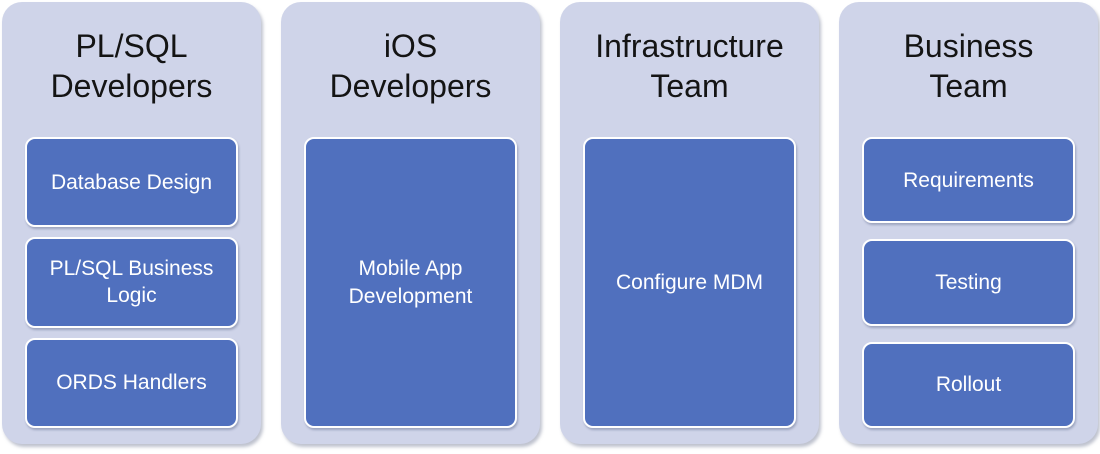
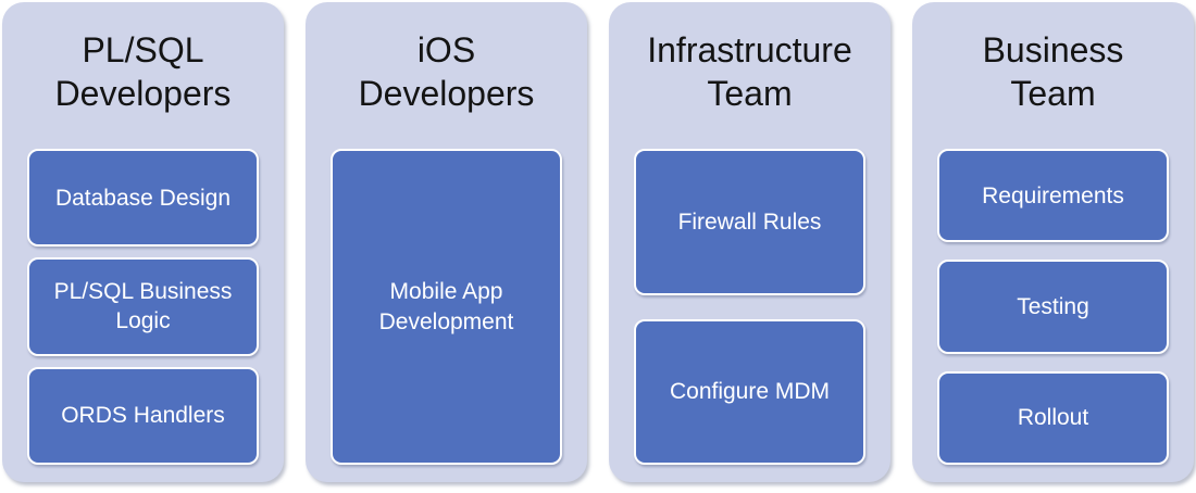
  PL/SQL
  Developers
  Database Design
  PL/SQL Business Logic
  ORDS Handlers
  iOS
  Developers
  Mobile App Development
  Infrastructure
  Team
+ Firewall Rules
  Configure MDM
  Business
  Team
  Requirements
  Testing
  Rollout
